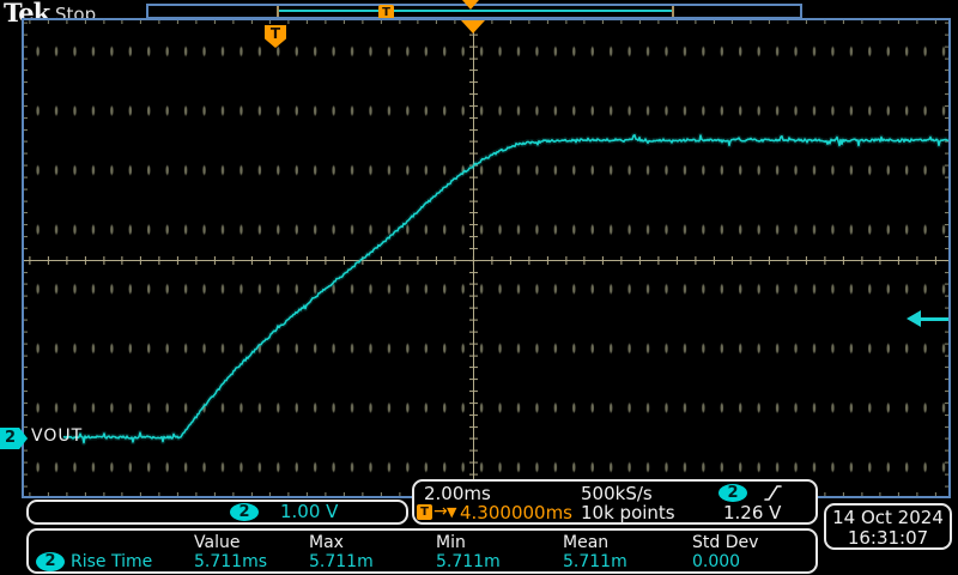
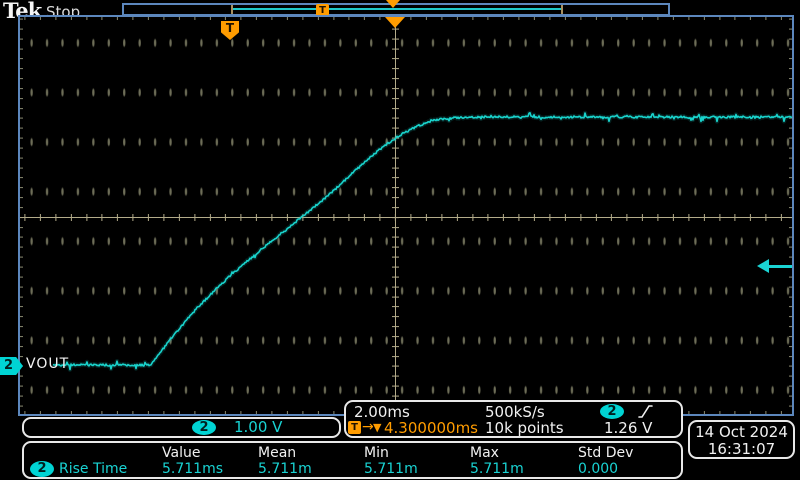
  Tek
  Stop
  T
  T
  2
  VOUT
  2
  1.00 V
  2.00ms
  500kS/s
  2
  T
  →
  ▼
  4.300000ms
  10k points
  1.26 V
  14 Oct 2024
  16:31:07
  Value
- Max
+ Mean
  Min
- Mean
+ Max
  Std Dev
  2
  Rise Time
  5.711ms
  5.711m
  5.711m
  5.711m
  0.000
